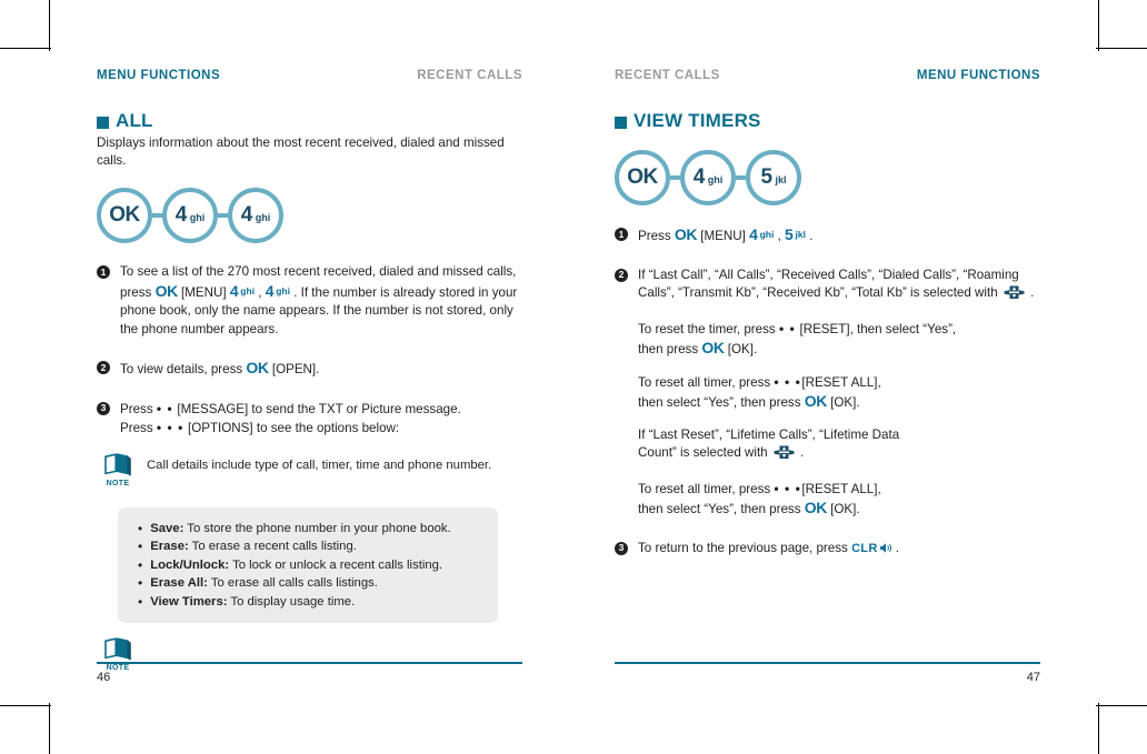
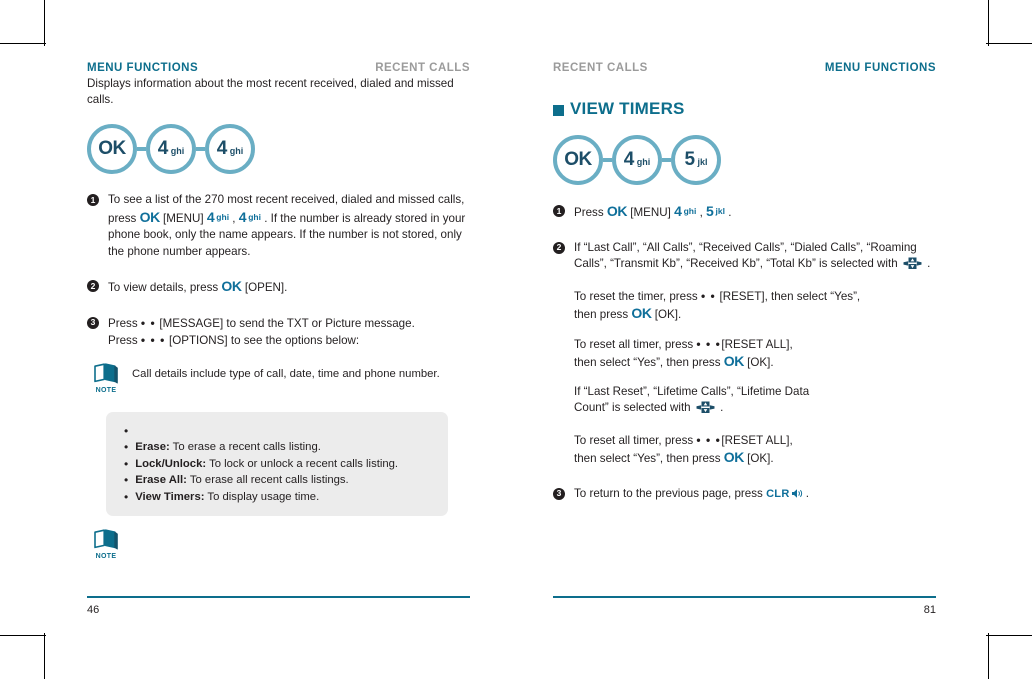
  MENU FUNCTIONS
  RECENT CALLS
- ALL
  Displays information about the most recent received, dialed and missed calls.
  OK
  4
  ghi
  4
  ghi
  1
  To see a list of the 270 most recent received, dialed and missed calls, press OK [MENU] 4 ghi , 4 ghi . If the number is already stored in your phone book, only the name appears. If the number is not stored, only the phone number appears.
  2
  To view details, press OK [OPEN].
  3
  Press • • [MESSAGE] to send the TXT or Picture message.
  Press • • • [OPTIONS] to see the options below:
- Call details include type of call, timer, time and phone number.
+ Call details include type of call, date, time and phone number.
  •
- Save: To store the phone number in your phone book.
  •
  Erase: To erase a recent calls listing.
  •
  Lock/Unlock: To lock or unlock a recent calls listing.
  •
- Erase All: To erase all calls calls listings.
+ Erase All: To erase all recent calls listings.
  •
  View Timers: To display usage time.
  RECENT CALLS
  MENU FUNCTIONS
  VIEW TIMERS
  OK
  4
  ghi
  5
  jkl
  1
  Press OK [MENU] 4 ghi , 5 jkl .
  2
  If “Last Call”, “All Calls”, “Received Calls”, “Dialed Calls”, “Roaming Calls”, “Transmit Kb”, “Received Kb”, “Total Kb” is selected with .
  To reset the timer, press • • [RESET], then select “Yes”,
  then press OK [OK].
  To reset all timer, press • • •[RESET ALL],
  then select “Yes”, then press OK [OK].
  If “Last Reset”, “Lifetime Calls”, “Lifetime Data
  Count” is selected with .
  To reset all timer, press • • •[RESET ALL],
  then select “Yes”, then press OK [OK].
  3
  To return to the previous page, press CLR .
  46
- 47
+ 81
